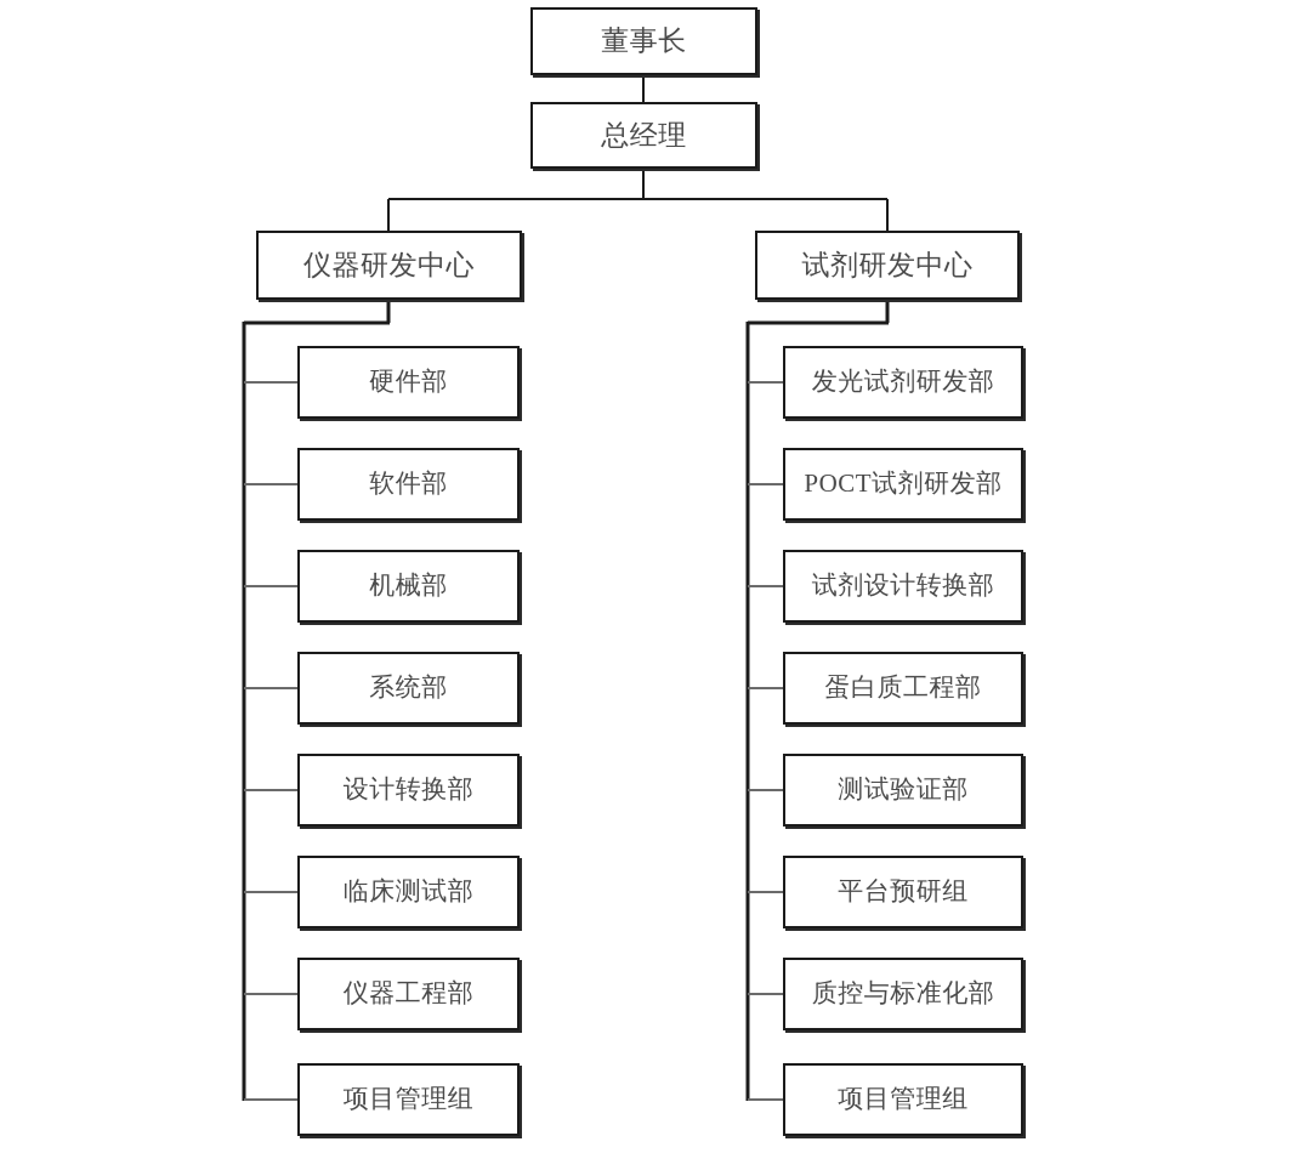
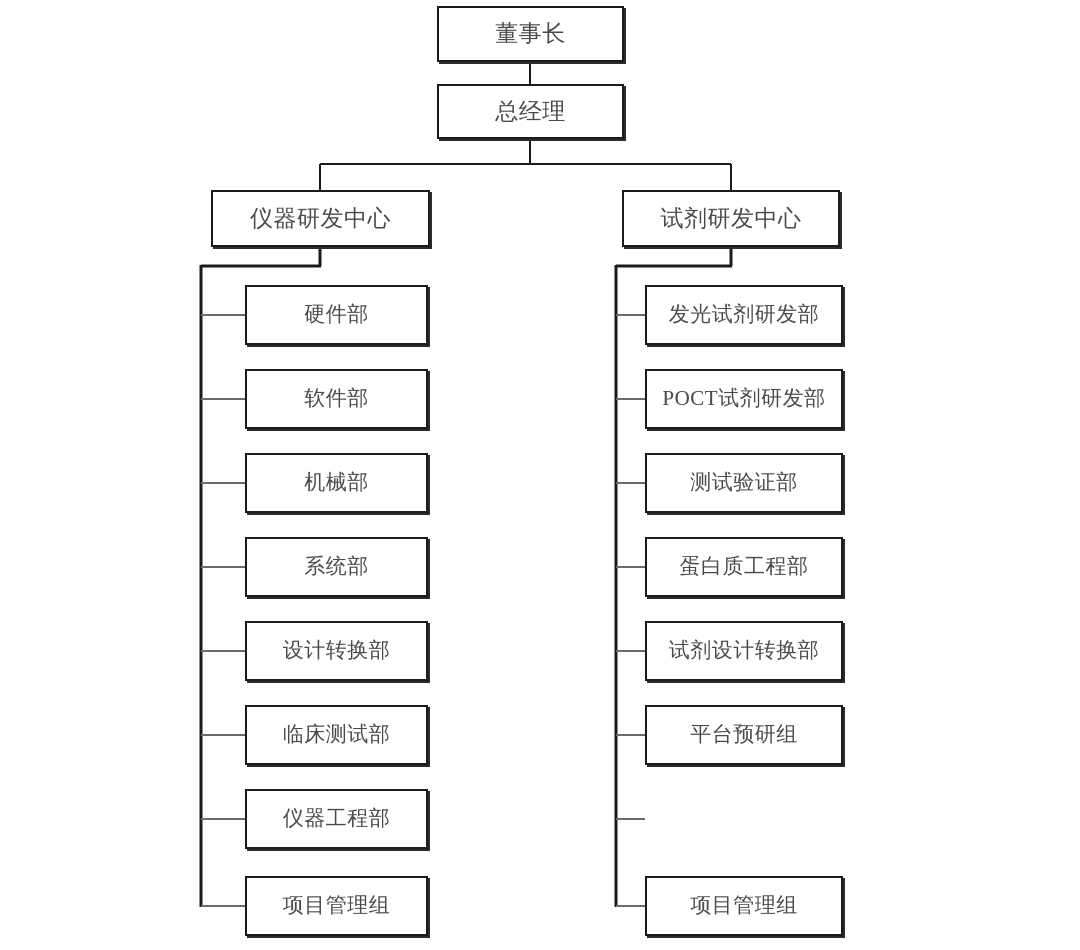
  董事长
  总经理
  仪器研发中心
  试剂研发中心
  硬件部
  软件部
  机械部
  系统部
  设计转换部
  临床测试部
  仪器工程部
  项目管理组
  发光试剂研发部
  POCT试剂研发部
- 试剂设计转换部
+ 测试验证部
  蛋白质工程部
- 测试验证部
+ 试剂设计转换部
  平台预研组
- 质控与标准化部
  项目管理组
